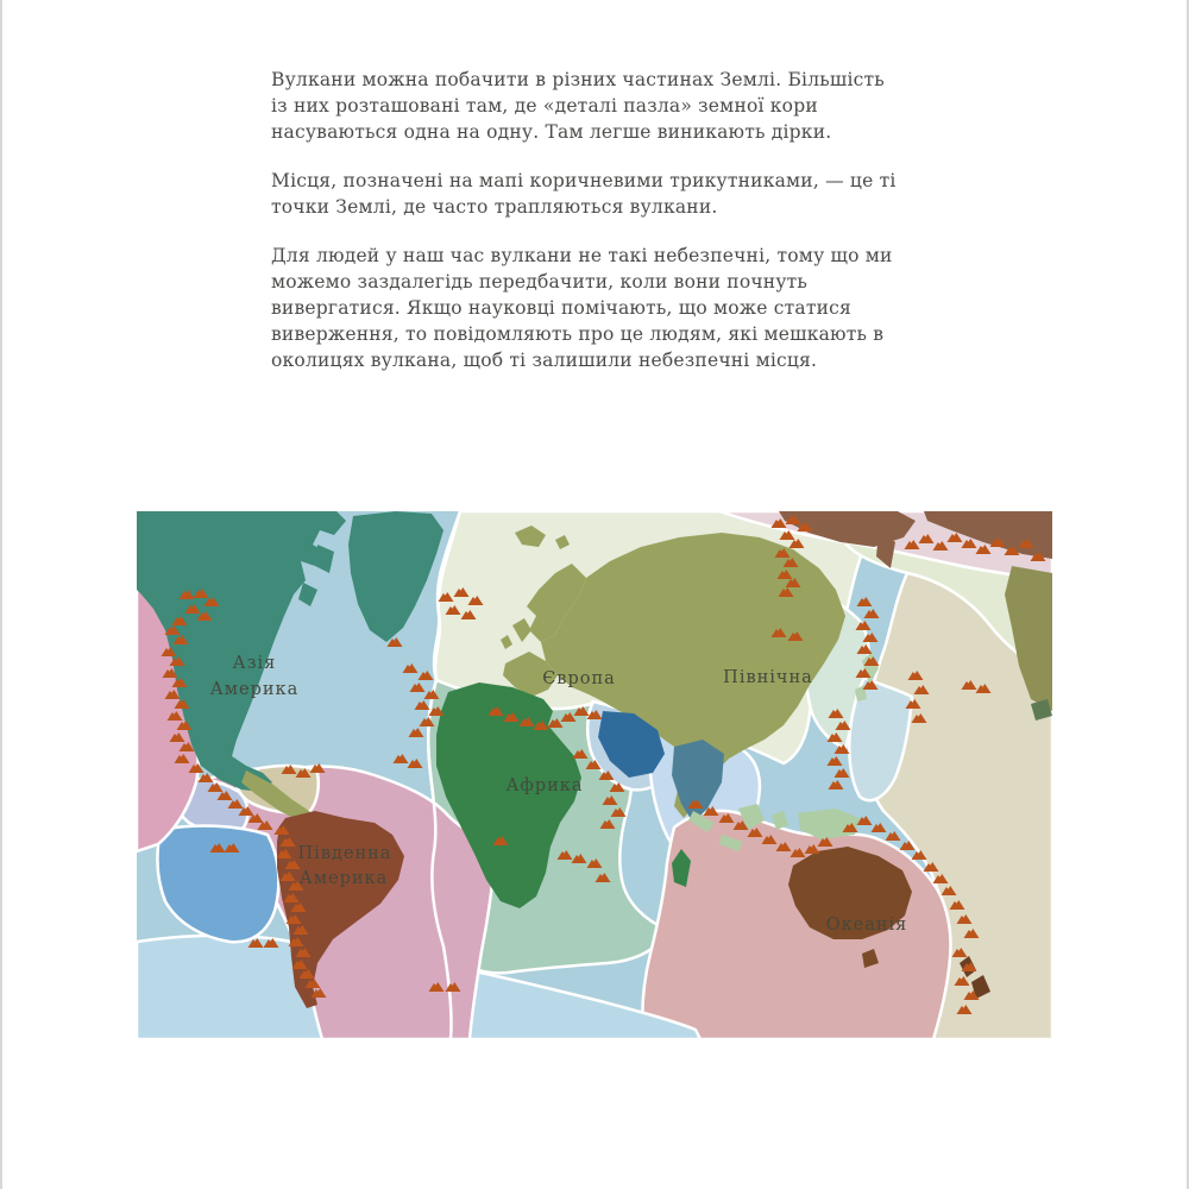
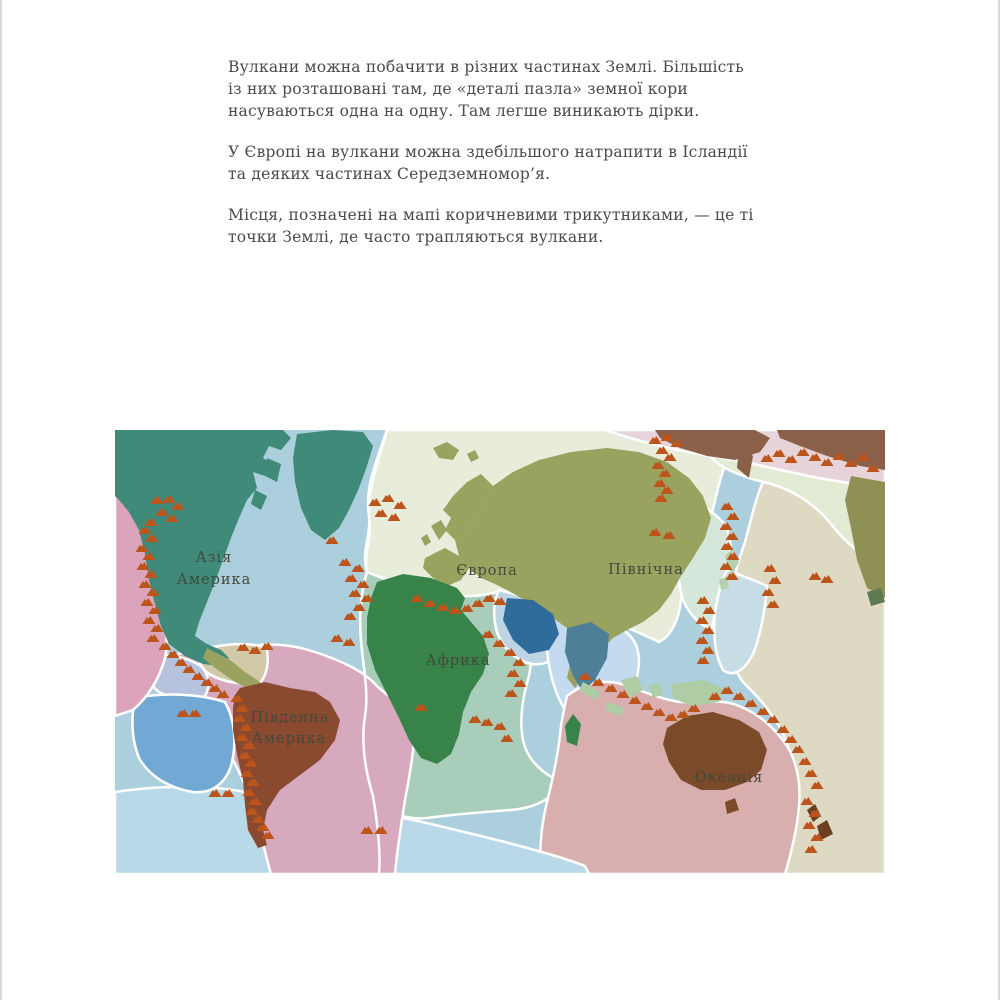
  Вулкани можна побачити в різних частинах Землі. Більшість із них розташовані там, де «деталі пазла» земної кори насуваються одна на одну. Там легше виникають дірки.
+ У Європі на вулкани можна здебільшого натрапити в Ісландії та деяких частинах Середземномор’я.
  Місця, позначені на мапі коричневими трикутниками, — це ті точки Землі, де часто трапляються вулкани.
- Для людей у наш час вулкани не такі небезпечні, тому що ми можемо заздалегідь передбачити, коли вони почнуть вивергатися. Якщо науковці помічають, що може статися виверження, то повідомляють про це людям, які мешкають в околицях вулкана, щоб ті залишили небезпечні місця.
  Азія
  Америка
  Європа
  Північна
  Африка
  Південна
  Америка
  Океанія
